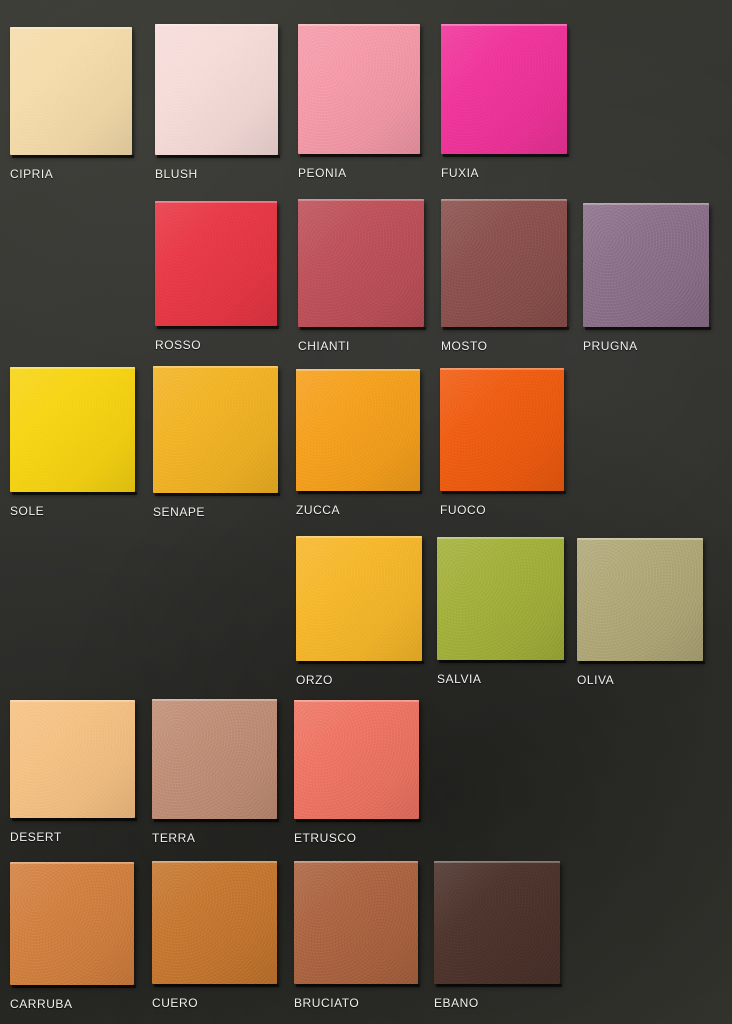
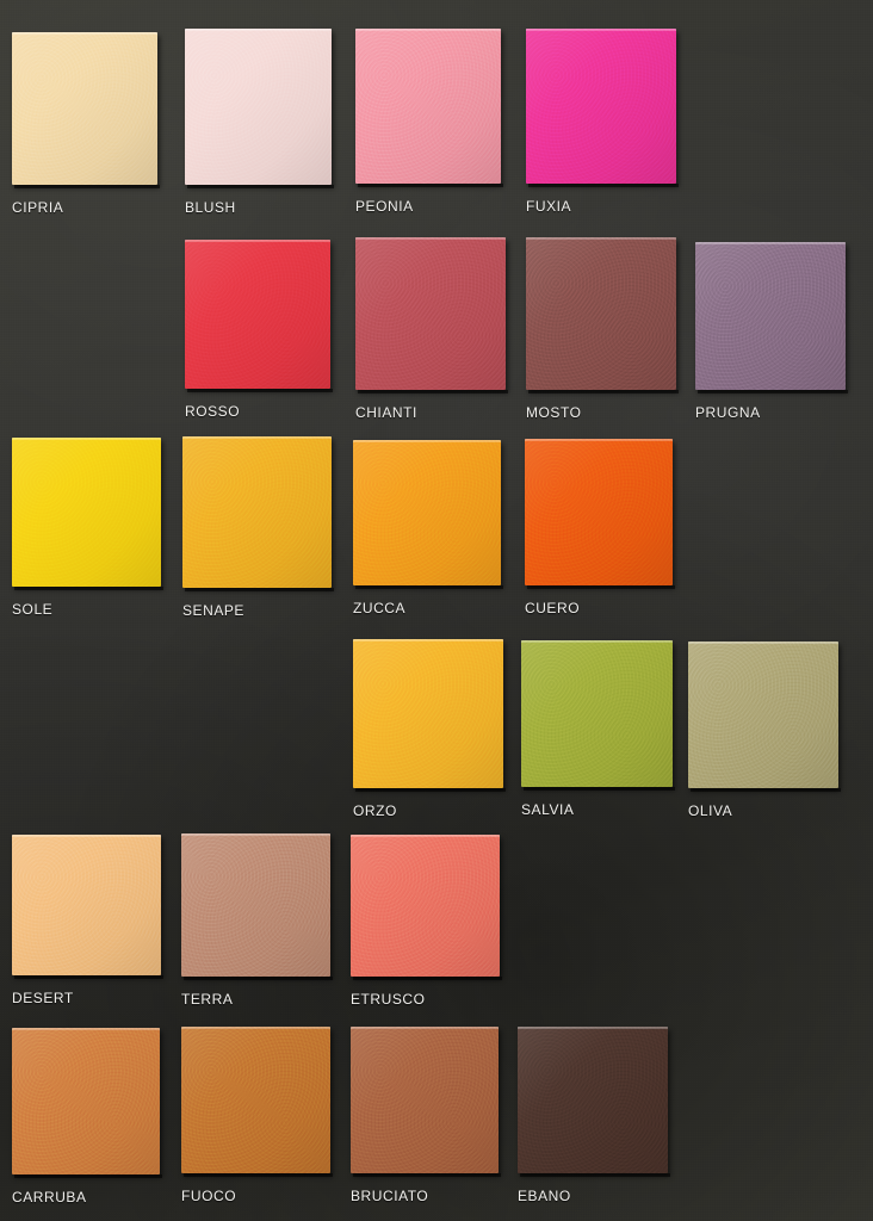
  CIPRIA
  BLUSH
  PEONIA
  FUXIA
  ROSSO
  CHIANTI
  MOSTO
  PRUGNA
  SOLE
  SENAPE
  ZUCCA
- FUOCO
+ CUERO
  ORZO
  SALVIA
  OLIVA
  DESERT
  TERRA
  ETRUSCO
  CARRUBA
- CUERO
+ FUOCO
  BRUCIATO
  EBANO
